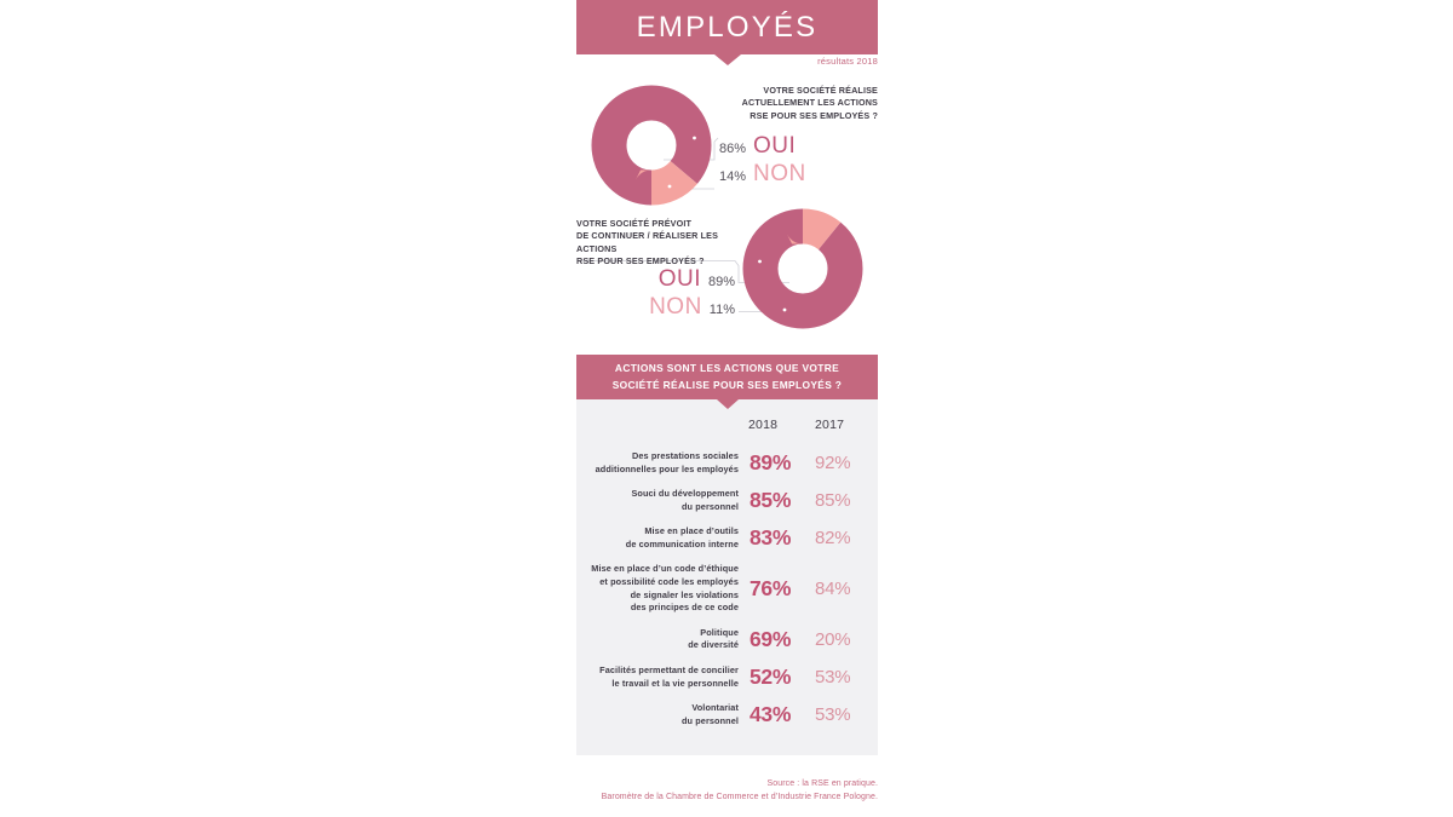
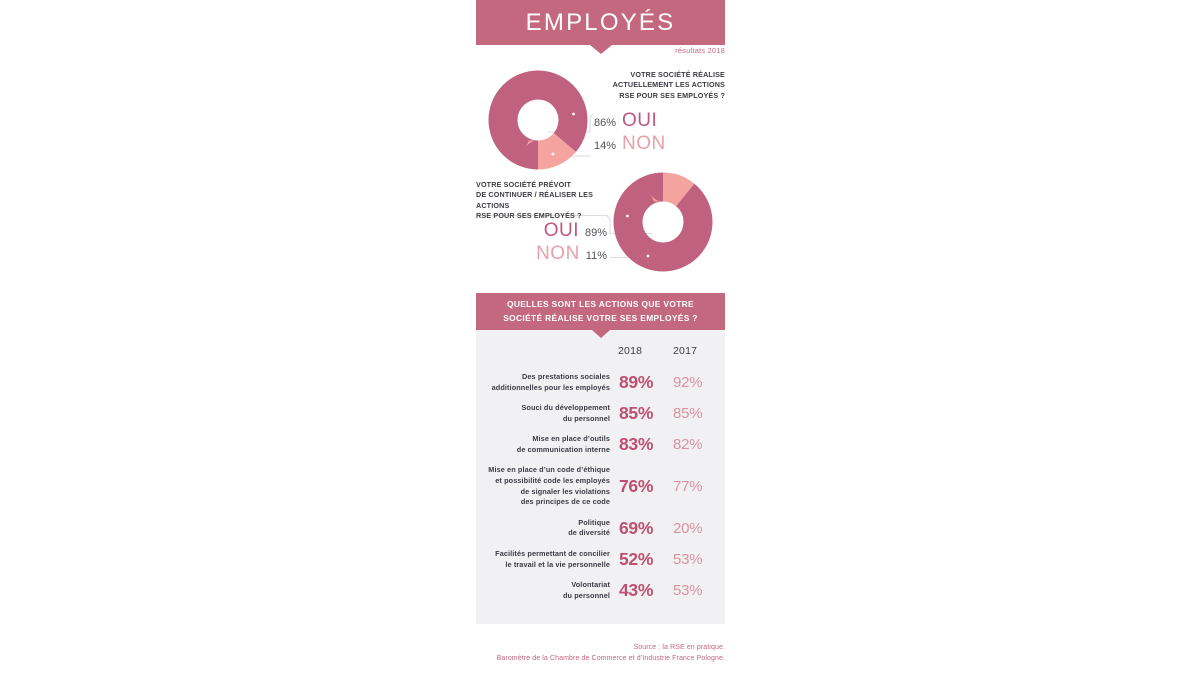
  EMPLOYÉS
  résultats 2018
  VOTRE SOCIÉTÉ RÉALISE
  ACTUELLEMENT LES ACTIONS
  RSE POUR SES EMPLOYÉS ?
  86%
  OUI
  14%
  NON
  VOTRE SOCIÉTÉ PRÉVOIT
  DE CONTINUER / RÉALISER LES ACTIONS
  RSE POUR SES EMPLOYÉS ?
  OUI
  89%
  NON
  11%
- ACTIONS SONT LES ACTIONS QUE VOTRE
+ QUELLES SONT LES ACTIONS QUE VOTRE
- SOCIÉTÉ RÉALISE POUR SES EMPLOYÉS ?
+ SOCIÉTÉ RÉALISE VOTRE SES EMPLOYÉS ?
  2018
  2017
  Des prestations sociales
  additionnelles pour les employés
  89%
  92%
  Souci du développement
  du personnel
  85%
  85%
  Mise en place d’outils
  de communication interne
  83%
  82%
  Mise en place d’un code d’éthique
  et possibilité code les employés
  de signaler les violations
  des principes de ce code
  76%
- 84%
+ 77%
  Politique
  de diversité
  69%
  20%
  Facilités permettant de concilier
  le travail et la vie personnelle
  52%
  53%
  Volontariat
  du personnel
  43%
  53%
